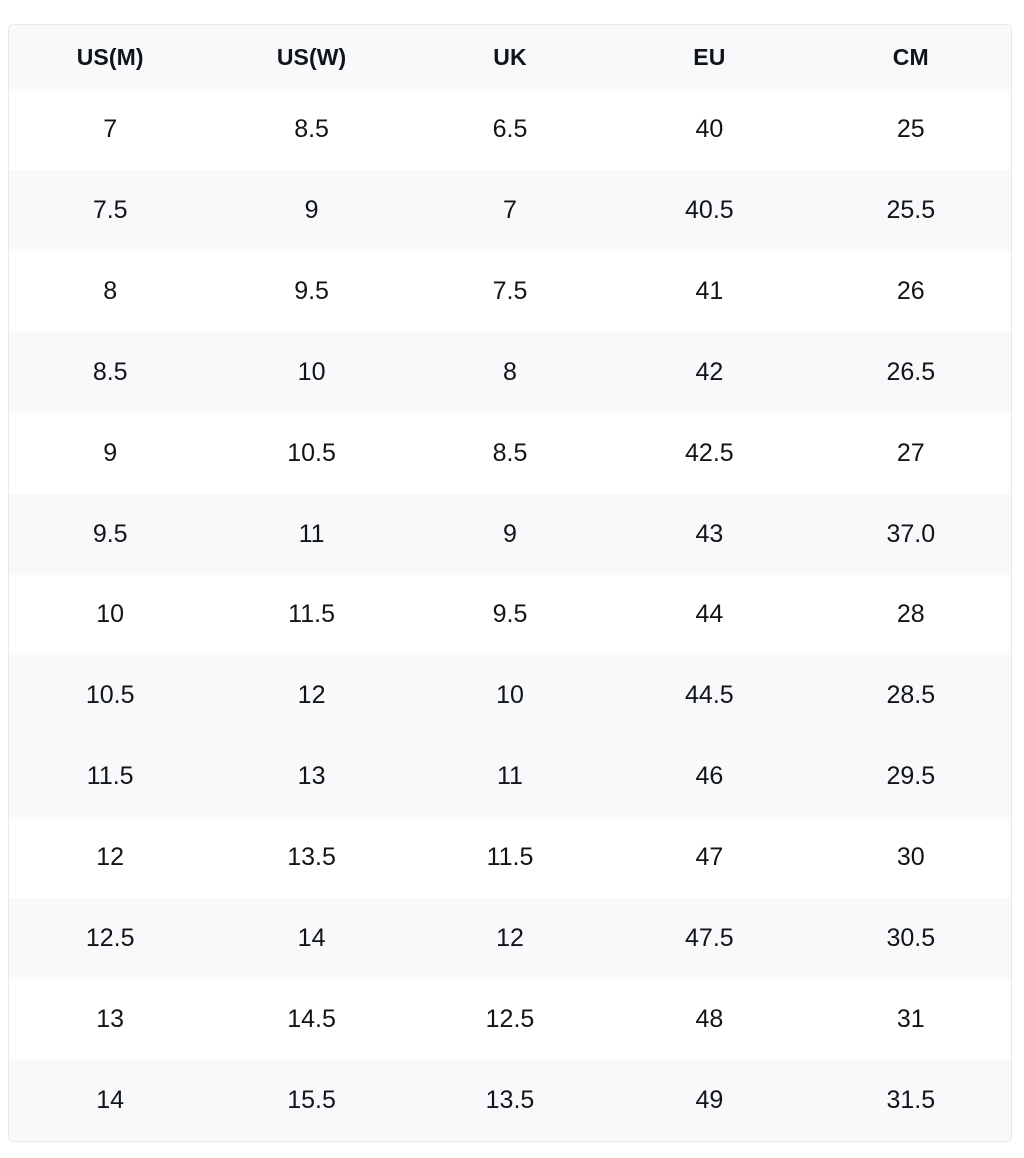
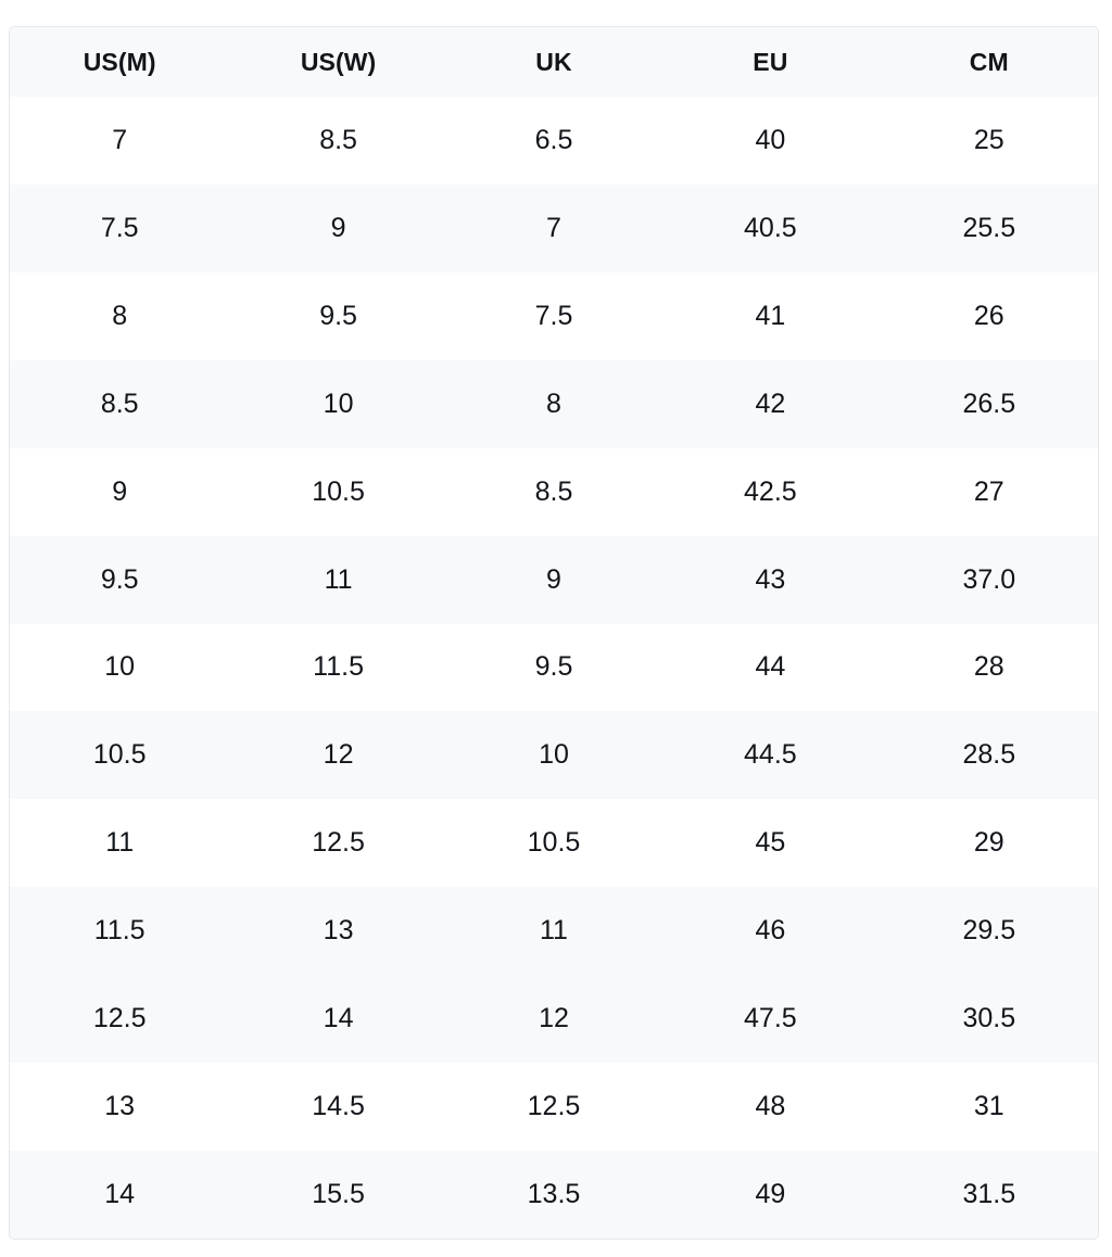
  US(M)	US(W)	UK	EU	CM
  7	8.5	6.5	40	25
  7.5	9	7	40.5	25.5
  8	9.5	7.5	41	26
  8.5	10	8	42	26.5
  9	10.5	8.5	42.5	27
  9.5	11	9	43	37.0
  10	11.5	9.5	44	28
  10.5	12	10	44.5	28.5
+ 11	12.5	10.5	45	29
  11.5	13	11	46	29.5
- 12	13.5	11.5	47	30
  12.5	14	12	47.5	30.5
  13	14.5	12.5	48	31
  14	15.5	13.5	49	31.5
